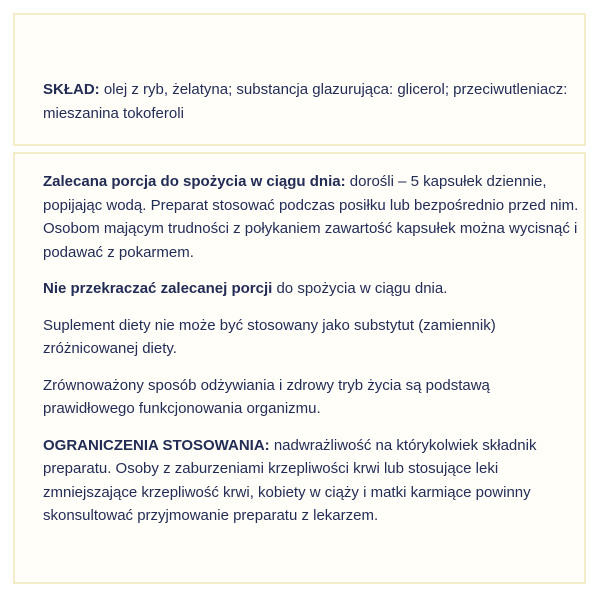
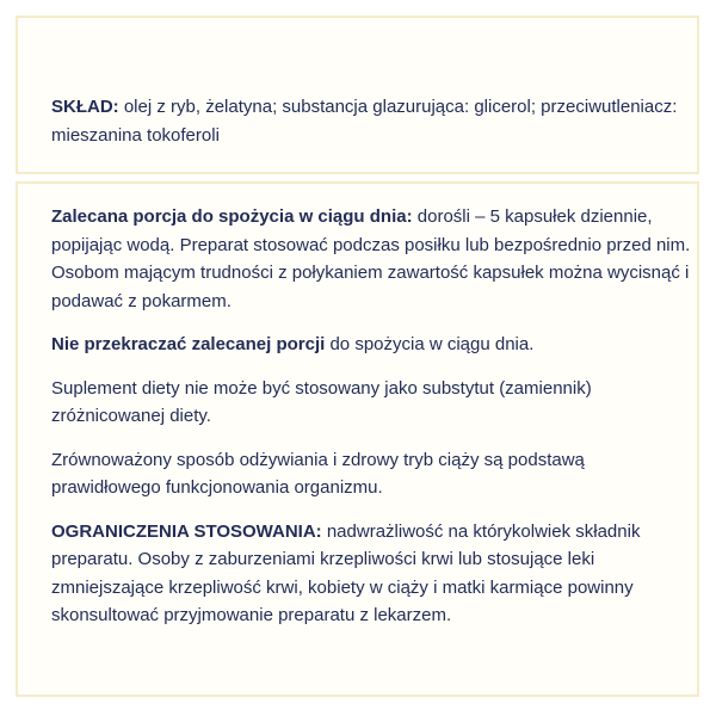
  SKŁAD: olej z ryb, żelatyna; substancja glazurująca: glicerol; przeciwutleniacz: mieszanina tokoferoli
  Zalecana porcja do spożycia w ciągu dnia: dorośli – 5 kapsułek dziennie, popijając wodą. Preparat stosować podczas posiłku lub bezpośrednio przed nim. Osobom mającym trudności z połykaniem zawartość kapsułek można wycisnąć i podawać z pokarmem.
  Nie przekraczać zalecanej porcji do spożycia w ciągu dnia.
  Suplement diety nie może być stosowany jako substytut (zamiennik) zróżnicowanej diety.
- Zrównoważony sposób odżywiania i zdrowy tryb życia są podstawą prawidłowego funkcjonowania organizmu.
+ Zrównoważony sposób odżywiania i zdrowy tryb ciąży są podstawą prawidłowego funkcjonowania organizmu.
  OGRANICZENIA STOSOWANIA: nadwrażliwość na którykolwiek składnik preparatu. Osoby z zaburzeniami krzepliwości krwi lub stosujące leki zmniejszające krzepliwość krwi, kobiety w ciąży i matki karmiące powinny skonsultować przyjmowanie preparatu z lekarzem.
